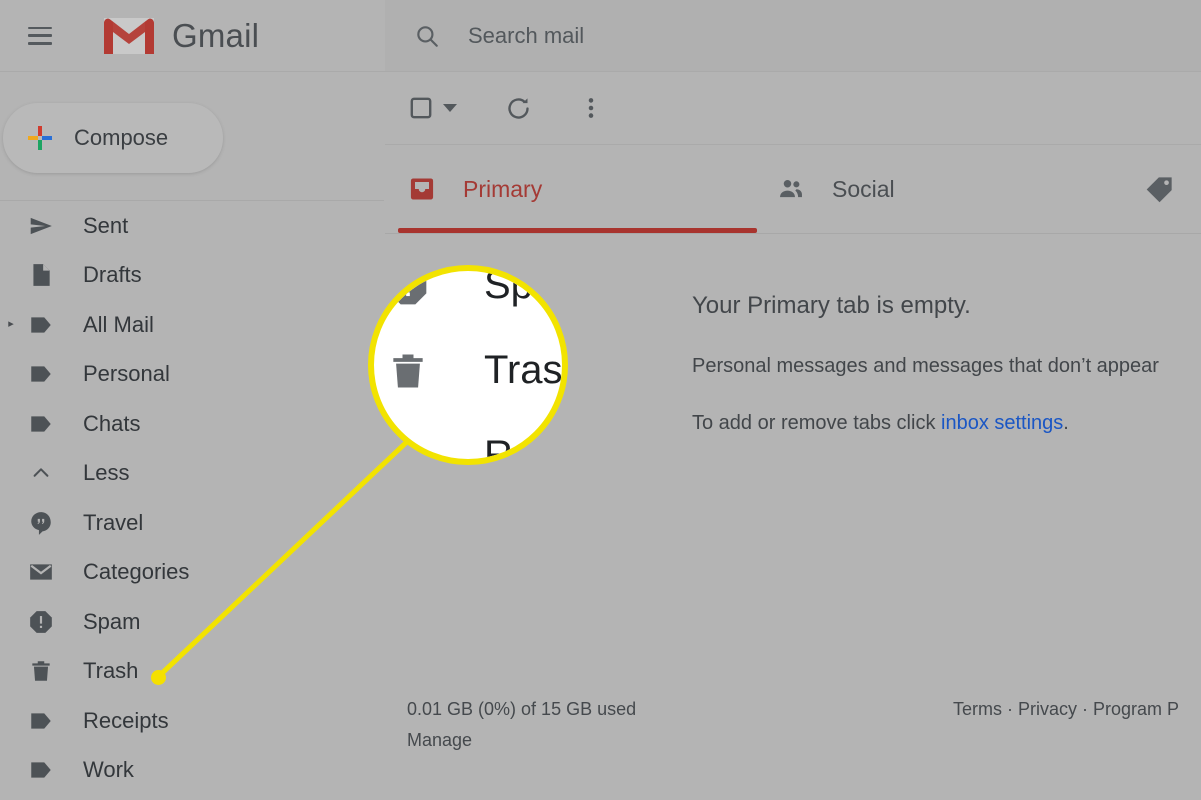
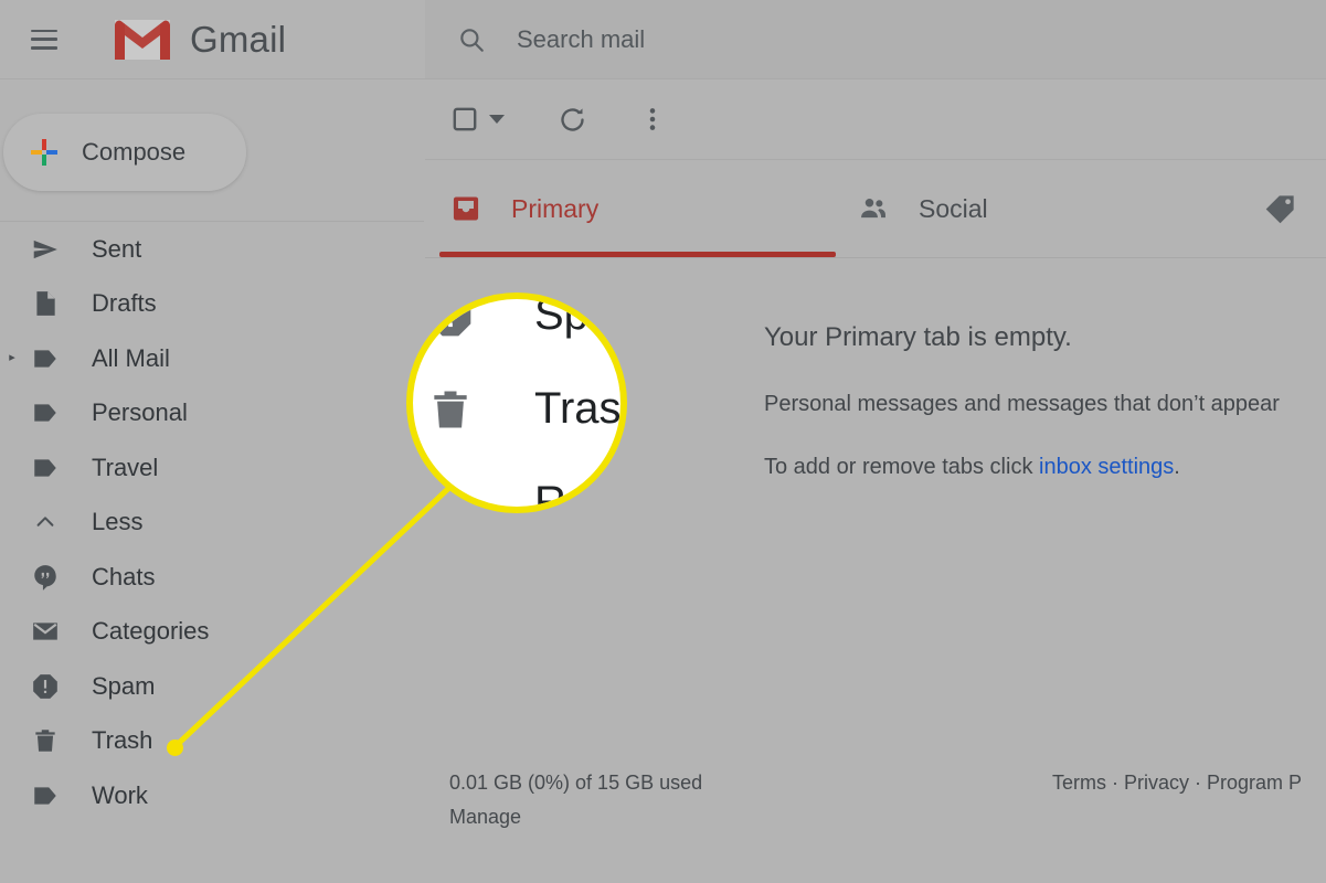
  Gmail
  Search mail
  Compose
  Sent
  Drafts
  ▸
  All Mail
  Personal
- Chats
+ Travel
  Less
- Travel
+ Chats
  Categories
  Spam
  Trash
- Receipts
  Work
  Primary
  Social
  Your Primary tab is empty.
  Personal messages and messages that don’t appear
  To add or remove tabs click inbox settings.
  0.01 GB (0%) of 15 GB used
  Manage
  Terms · Privacy · Program P
  Spa
  Tras
